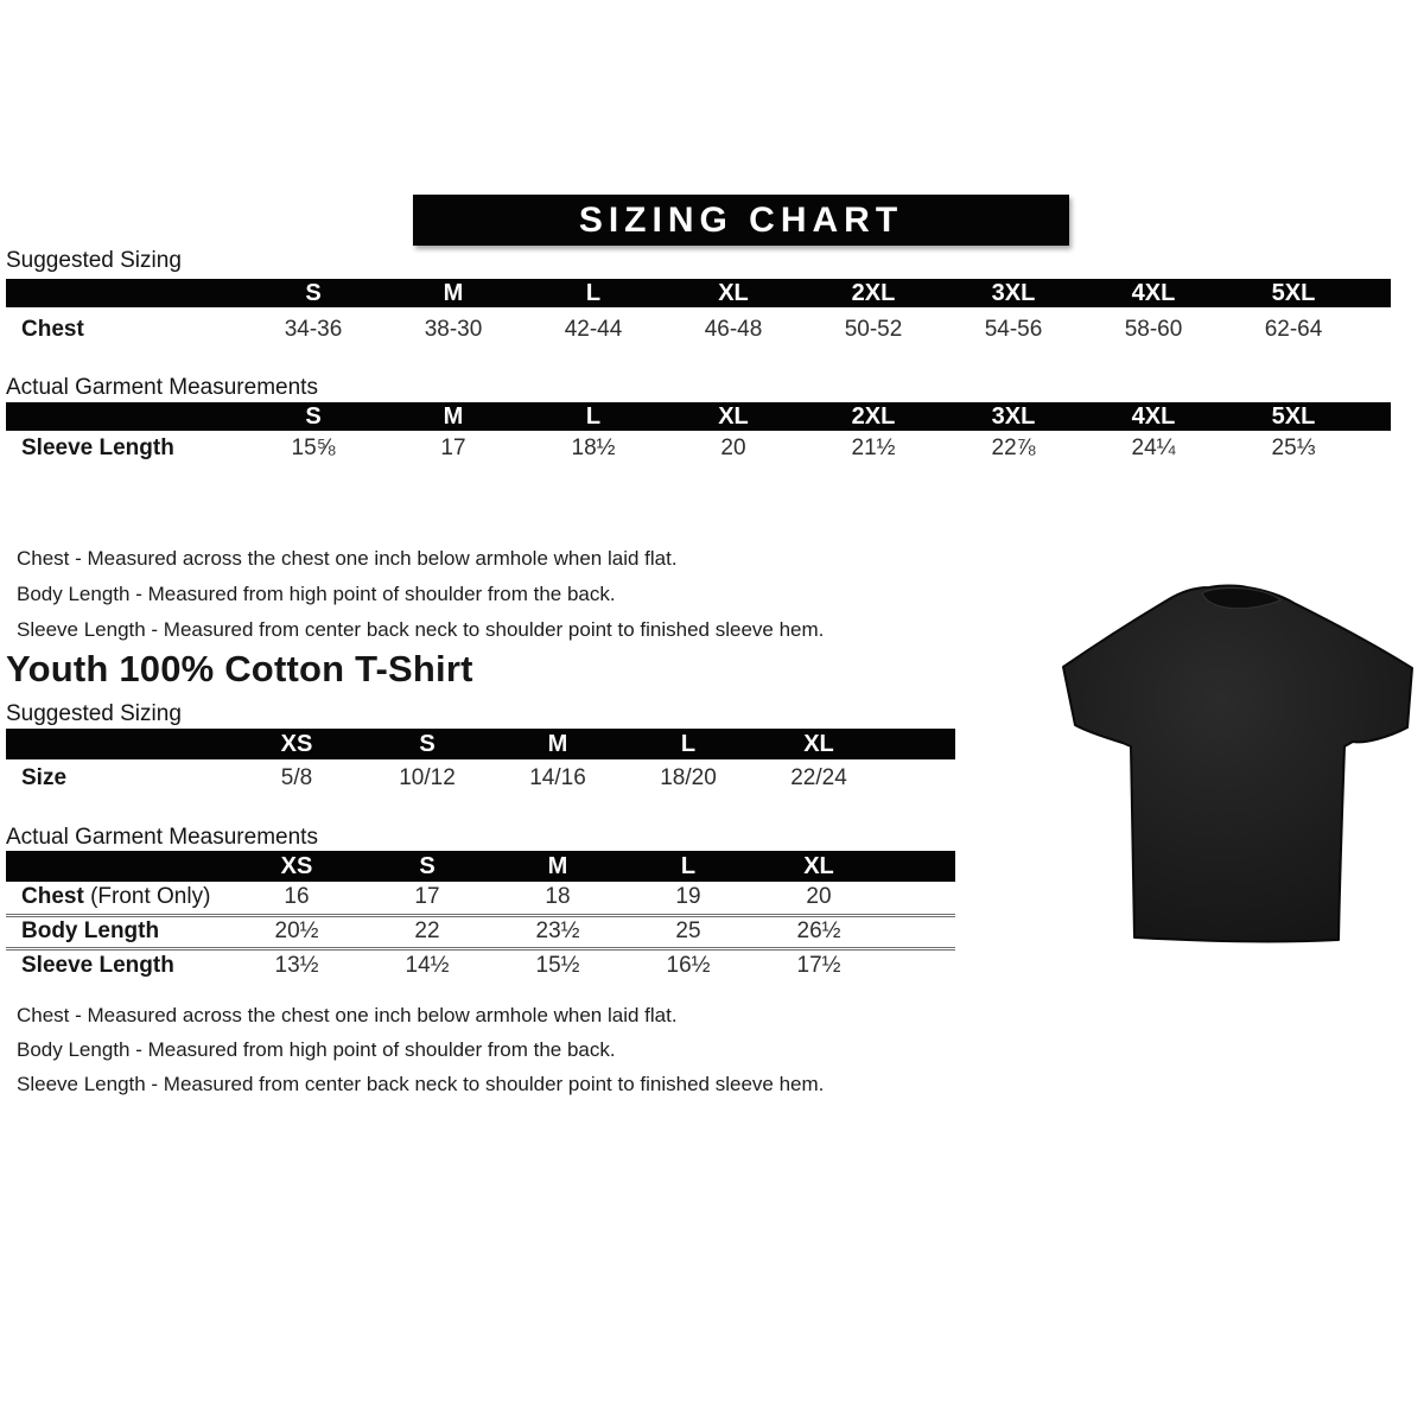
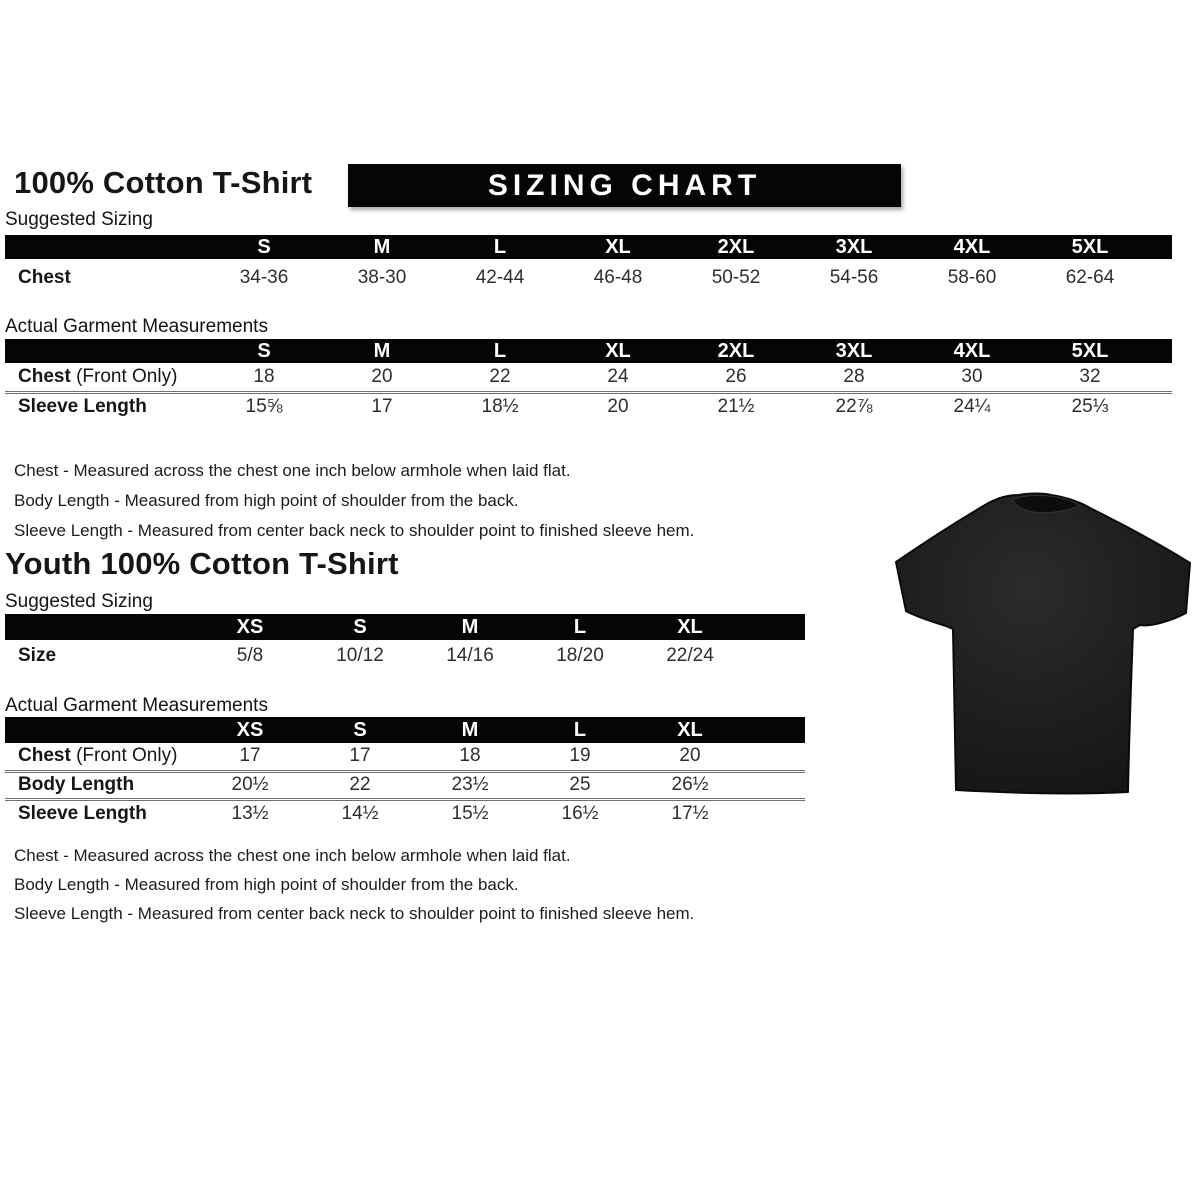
+ 100% Cotton T-Shirt
  SIZING CHART
  Suggested Sizing
  	S	M	L	XL	2XL	3XL	4XL	5XL
  Chest	34-36	38-30	42-44	46-48	50-52	54-56	58-60	62-64
  Actual Garment Measurements
  	S	M	L	XL	2XL	3XL	4XL	5XL
+ Chest (Front Only)	18	20	22	24	26	28	30	32
  Sleeve Length	15⅝	17	18½	20	21½	22⅞	24¼	25⅓
  Chest - Measured across the chest one inch below armhole when laid flat.
  Body Length - Measured from high point of shoulder from the back.
  Sleeve Length - Measured from center back neck to shoulder point to finished sleeve hem.
  Youth 100% Cotton T-Shirt
  Suggested Sizing
  	XS	S	M	L	XL
  Size	5/8	10/12	14/16	18/20	22/24
  Actual Garment Measurements
  	XS	S	M	L	XL
- Chest (Front Only)	16	17	18	19	20
+ Chest (Front Only)	17	17	18	19	20
  Body Length	20½	22	23½	25	26½
  Sleeve Length	13½	14½	15½	16½	17½
  Chest - Measured across the chest one inch below armhole when laid flat.
  Body Length - Measured from high point of shoulder from the back.
  Sleeve Length - Measured from center back neck to shoulder point to finished sleeve hem.
